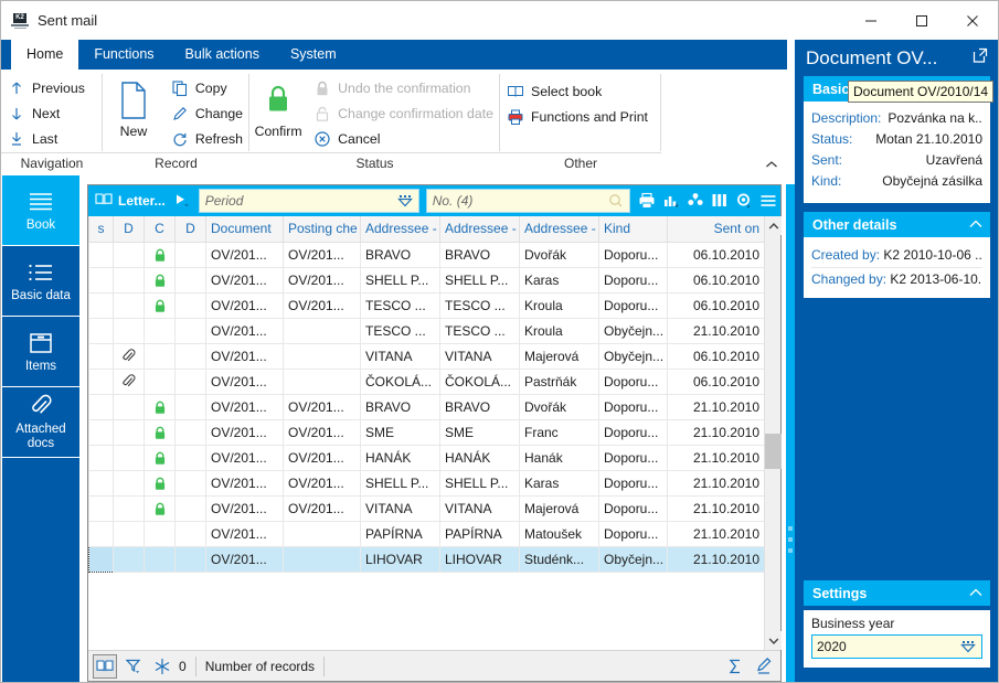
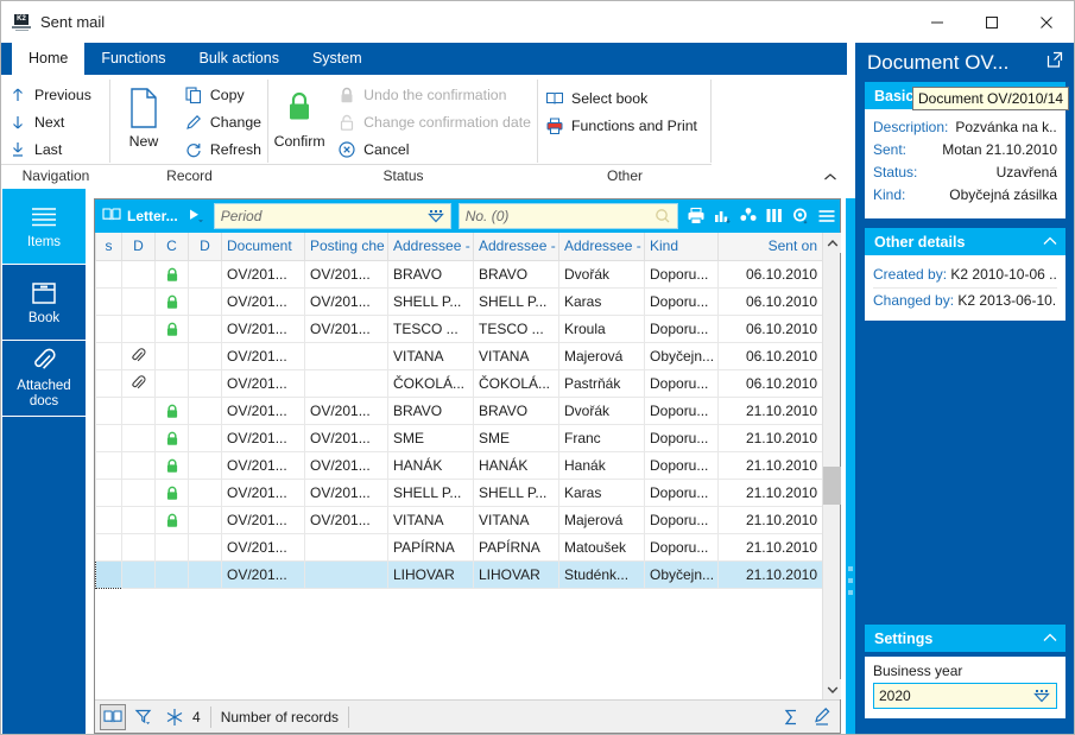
  Sent mail
  Home
  Functions
  Bulk actions
  System
  Previous
  Next
  Last
  Navigation
  New
  Copy
  Change
  Refresh
  Record
  Confirm
  Undo the confirmation
  Change confirmation date
  Cancel
  Status
  Select book
  Functions and Print
  Other
- Book
+ Items
- Basic data
- Items
+ Book
  Attached docs
  Letter...
  Period
- No. (4)
+ No. (0)
  s	D	C	D	Document	Posting che	Addressee -	Addressee -	Addressee -	Kind	Sent on
  				OV/201...	OV/201...	BRAVO	BRAVO	Dvořák	Doporu...	06.10.2010
  				OV/201...	OV/201...	SHELL P...	SHELL P...	Karas	Doporu...	06.10.2010
  				OV/201...	OV/201...	TESCO ...	TESCO ...	Kroula	Doporu...	06.10.2010
- 				OV/201...		TESCO ...	TESCO ...	Kroula	Obyčejn...	21.10.2010
  				OV/201...		VITANA	VITANA	Majerová	Obyčejn...	06.10.2010
  				OV/201...		ČOKOLÁ...	ČOKOLÁ...	Pastrňák	Doporu...	06.10.2010
  				OV/201...	OV/201...	BRAVO	BRAVO	Dvořák	Doporu...	21.10.2010
  				OV/201...	OV/201...	SME	SME	Franc	Doporu...	21.10.2010
  				OV/201...	OV/201...	HANÁK	HANÁK	Hanák	Doporu...	21.10.2010
  				OV/201...	OV/201...	SHELL P...	SHELL P...	Karas	Doporu...	21.10.2010
  				OV/201...	OV/201...	VITANA	VITANA	Majerová	Doporu...	21.10.2010
  				OV/201...		PAPÍRNA	PAPÍRNA	Matoušek	Doporu...	21.10.2010
  				OV/201...		LIHOVAR	LIHOVAR	Studénk...	Obyčejn...	21.10.2010
- 0
+ 4
  Number of records
  Document OV...
  Description:
  Pozvánka na k..
- Status:
+ Sent:
  Motan 21.10.2010
- Sent:
+ Status:
  Uzavřená
  Kind:
  Obyčejná zásilka
  Other details
  Created by: K2 2010-10-06 ..
  Changed by: K2 2013-06-10.
  Settings
  Business year
  2020
  Document OV/2010/14
